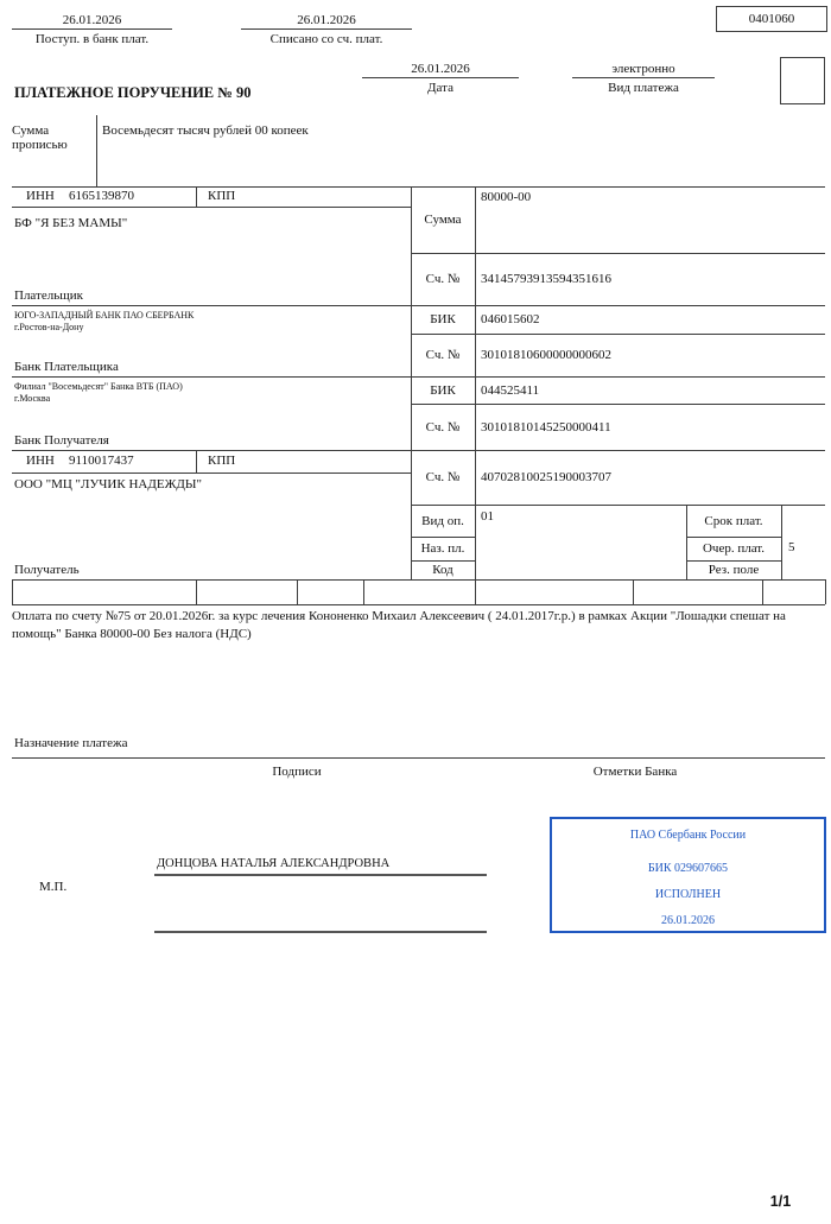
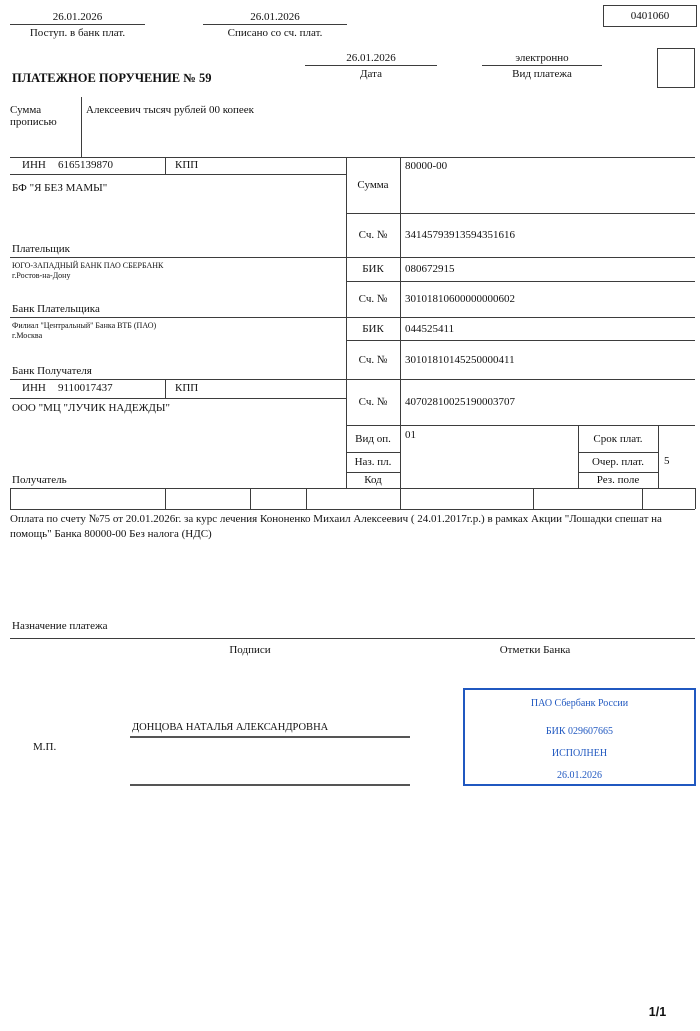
  26.01.2026
  Поступ. в банк плат.
  26.01.2026
  Списано со сч. плат.
  0401060
- ПЛАТЕЖНОЕ ПОРУЧЕНИЕ № 90
+ ПЛАТЕЖНОЕ ПОРУЧЕНИЕ № 59
  26.01.2026
  Дата
  электронно
  Вид платежа
  Сумма прописью
- Восемьдесят тысяч рублей 00 копеек
+ Алексеевич тысяч рублей 00 копеек
  ИНН
  6165139870
  КПП
  БФ "Я БЕЗ МАМЫ"
  Плательщик
  Сумма
  80000-00
  Сч. №
  34145793913594351616
  ЮГО-ЗАПАДНЫЙ БАНК ПАО СБЕРБАНК
  г.Ростов-на-Дону
  Банк Плательщика
  БИК
- 046015602
+ 080672915
  Сч. №
  30101810600000000602
- Филиал "Восемьдесят" Банка ВТБ (ПАО)
+ Филиал "Центральный" Банка ВТБ (ПАО)
  г.Москва
  Банк Получателя
  БИК
  044525411
  Сч. №
  30101810145250000411
  ИНН
  9110017437
  КПП
  ООО "МЦ "ЛУЧИК НАДЕЖДЫ"
  Получатель
  Сч. №
  40702810025190003707
  Вид оп.
  01
  Срок плат.
  Наз. пл.
  Очер. плат.
  5
  Код
  Рез. поле
  Оплата по счету №75 от 20.01.2026г. за курс лечения Кононенко Михаил Алексеевич ( 24.01.2017г.р.) в рамках Акции "Лошадки спешат на помощь" Банка 80000-00 Без налога (НДС)
  Назначение платежа
  Подписи
  Отметки Банка
  ДОНЦОВА НАТАЛЬЯ АЛЕКСАНДРОВНА
  М.П.
  ПАО Сбербанк России
  БИК 029607665
  ИСПОЛНЕН
  26.01.2026
  1/1
